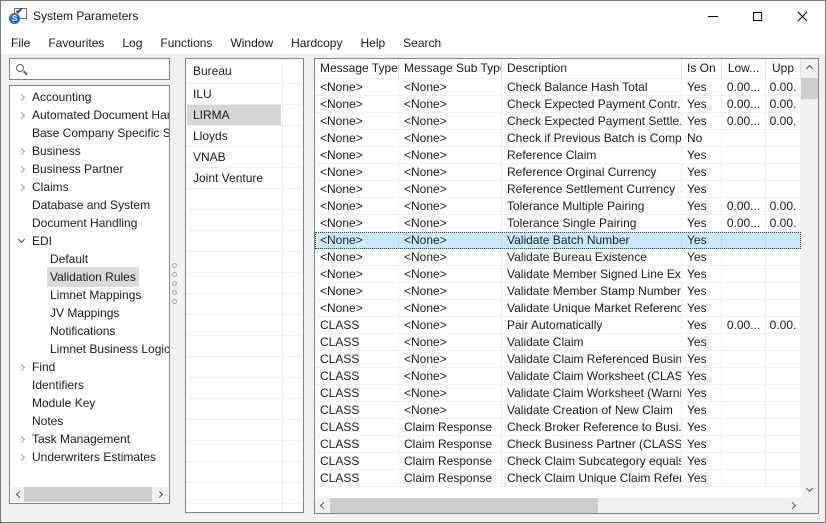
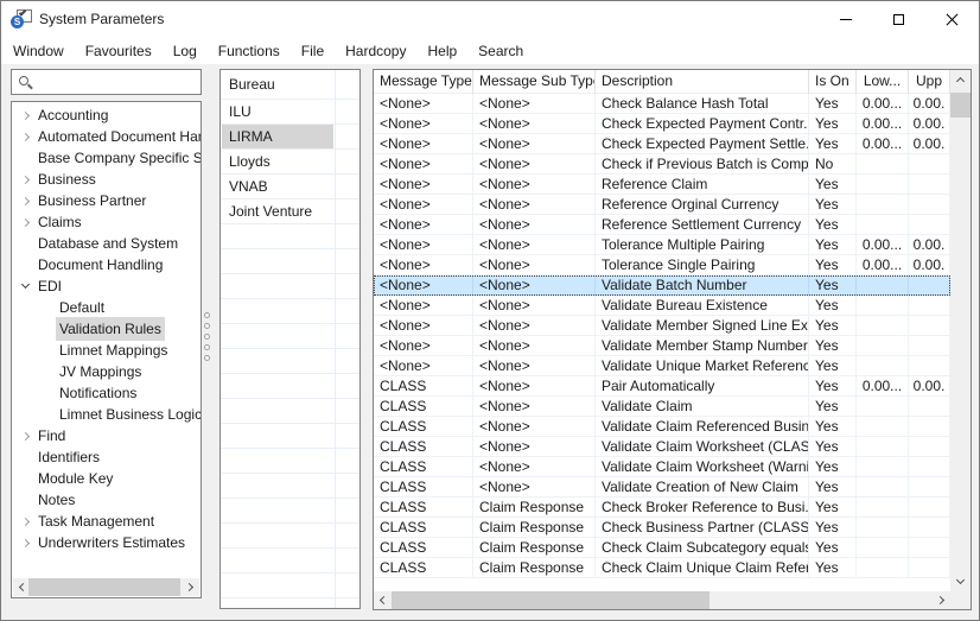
  S
  System Parameters
- File
+ Window
  Favourites
  Log
  Functions
- Window
+ File
  Hardcopy
  Help
  Search
  Accounting
  Automated Document Ha
  Base Company Specific S
  Business
  Business Partner
  Claims
  Database and System
  Document Handling
  EDI
  Default
  Validation Rules
  Limnet Mappings
  JV Mappings
  Notifications
  Limnet Business Logic
  Find
  Identifiers
  Module Key
  Notes
  Task Management
  Underwriters Estimates
  Bureau
  ILU
  LIRMA
  Lloyds
  VNAB
  Joint Venture
  Message Type
  Message Sub Typ
  Description
  Is On
  Low...
  Upp
  <None>
  <None>
  Check Balance Hash Total
  Yes
  0.00...
  0.00.
  <None>
  <None>
  Check Expected Payment Contr.
  Yes
  0.00...
  0.00.
  <None>
  <None>
  Check Expected Payment Settle.
  Yes
  0.00...
  0.00.
  <None>
  <None>
  Check if Previous Batch is Comp
  No
  <None>
  <None>
  Reference Claim
  Yes
  <None>
  <None>
  Reference Orginal Currency
  Yes
  <None>
  <None>
  Reference Settlement Currency
  Yes
  <None>
  <None>
  Tolerance Multiple Pairing
  Yes
  0.00...
  0.00.
  <None>
  <None>
  Tolerance Single Pairing
  Yes
  0.00...
  0.00.
  <None>
  <None>
  Validate Batch Number
  Yes
  <None>
  <None>
  Validate Bureau Existence
  Yes
  <None>
  <None>
  Validate Member Signed Line Ex
  Yes
  <None>
  <None>
  Validate Member Stamp Number
  Yes
  <None>
  <None>
  Validate Unique Market Referenc
  Yes
  CLASS
  <None>
  Pair Automatically
  Yes
  0.00...
  0.00.
  CLASS
  <None>
  Validate Claim
  Yes
  CLASS
  <None>
  Validate Claim Referenced Busin
  Yes
  CLASS
  <None>
  Validate Claim Worksheet (CLAS
  Yes
  CLASS
  <None>
  Validate Claim Worksheet (Warni
  Yes
  CLASS
  <None>
  Validate Creation of New Claim
  Yes
  CLASS
  Claim Response
  Check Broker Reference to Busi.
  Yes
  CLASS
  Claim Response
  Check Business Partner (CLASS
  Yes
  CLASS
  Claim Response
  Check Claim Subcategory equals
  Yes
  CLASS
  Claim Response
  Check Claim Unique Claim Refer
  Yes
